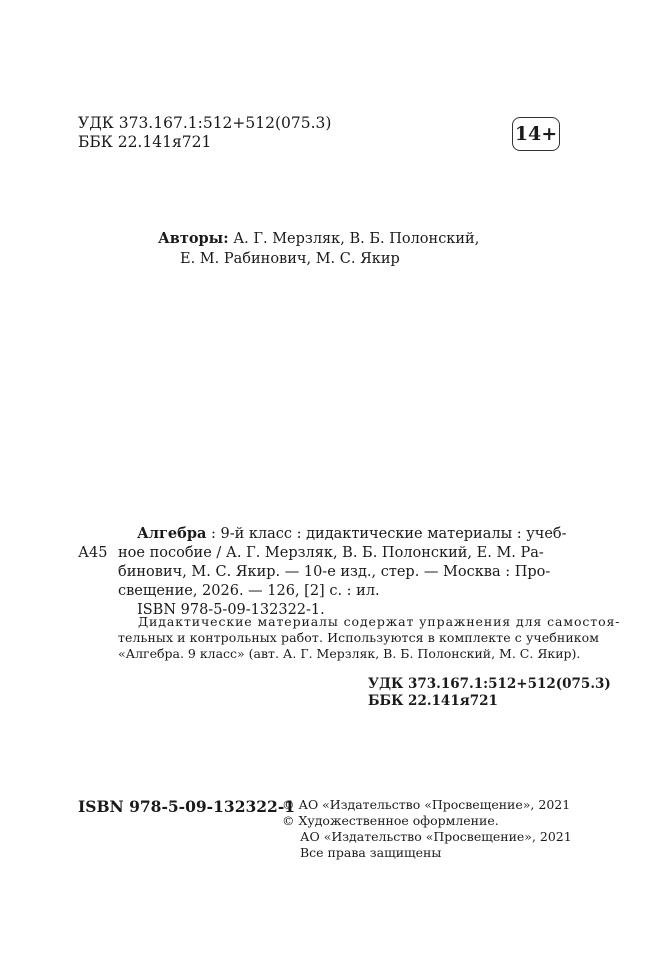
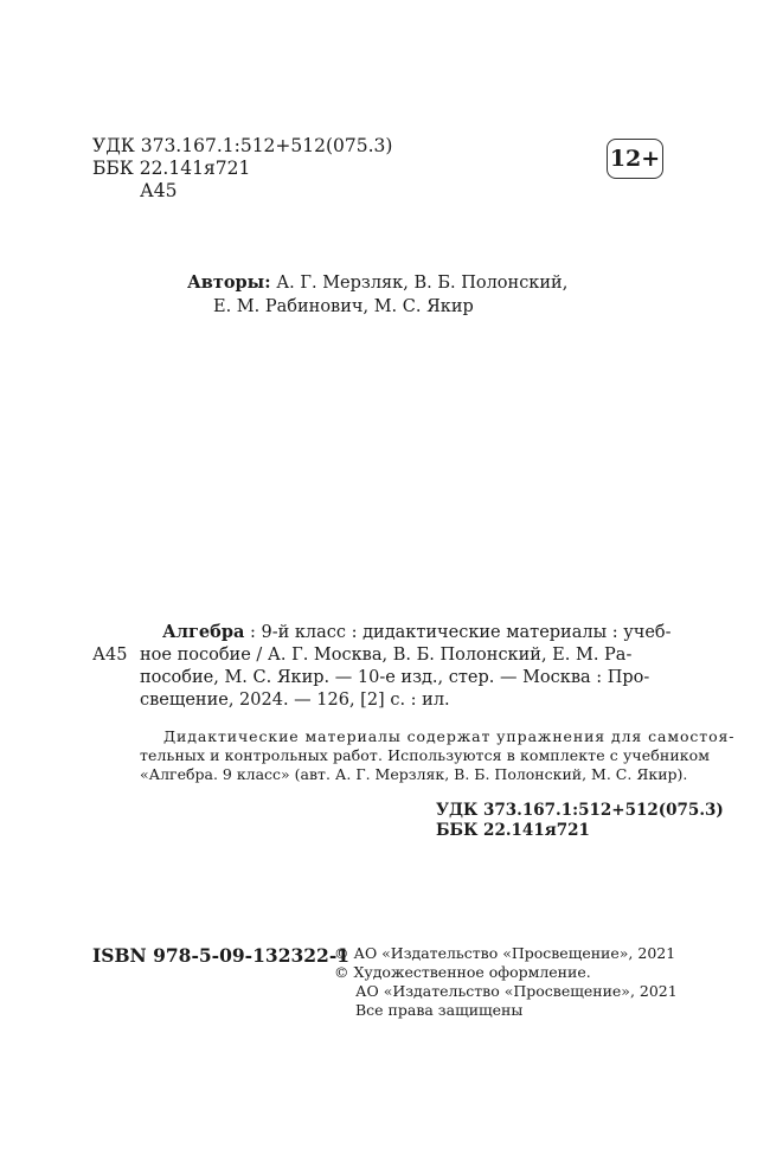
  УДК 373.167.1:512+512(075.3)
  ББК 22.141я721
+ А45
- 14+
+ 12+
  Авторы: А. Г. Мерзляк, В. Б. Полонский,
  Е. М. Рабинович, М. С. Якир
  Алгебра : 9-й класс : дидактические материалы : учеб-
- А45 ное пособие / А. Г. Мерзляк, В. Б. Полонский, Е. М. Ра-
+ А45 ное пособие / А. Г. Москва, В. Б. Полонский, Е. М. Ра-
- бинович, М. С. Якир. — 10-е изд., стер. — Москва : Про-
+ пособие, М. С. Якир. — 10-е изд., стер. — Москва : Про-
- свещение, 2026. — 126, [2] с. : ил.
+ свещение, 2024. — 126, [2] с. : ил.
- ISBN 978-5-09-132322-1.
  Дидактические материалы содержат упражнения для самостоя-
  тельных и контрольных работ. Используются в комплекте с учебником
  «Алгебра. 9 класс» (авт. А. Г. Мерзляк, В. Б. Полонский, М. С. Якир).
  УДК 373.167.1:512+512(075.3)
  ББК 22.141я721
  ISBN 978-5-09-132322-1
  © АО «Издательство «Просвещение», 2021
  © Художественное оформление.
  АО «Издательство «Просвещение», 2021
  Все права защищены
